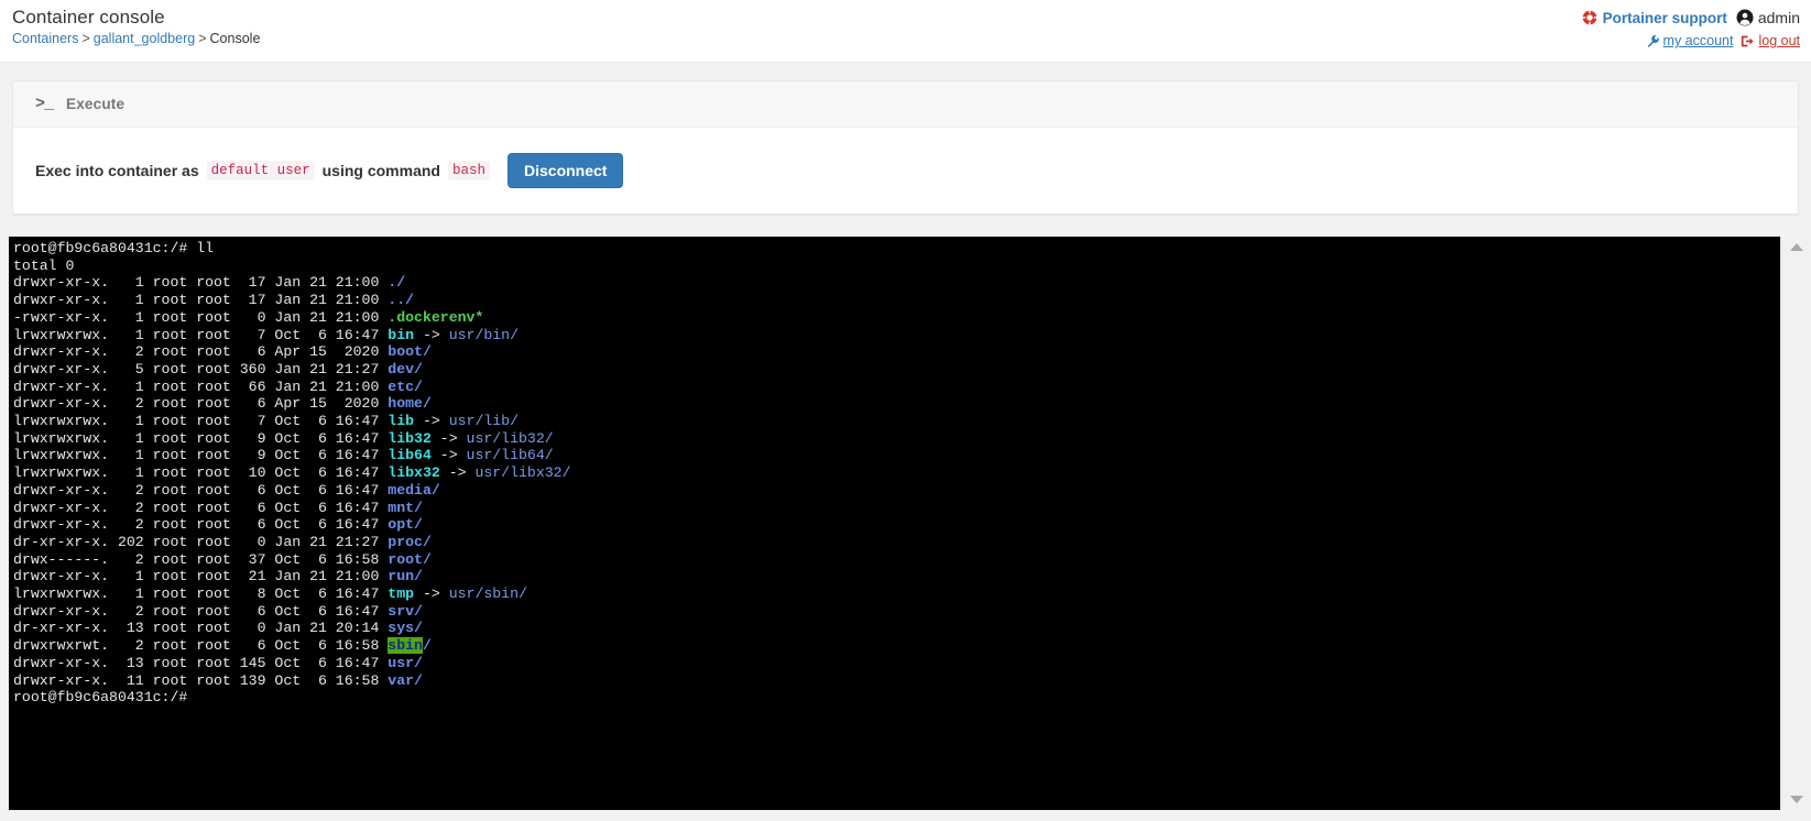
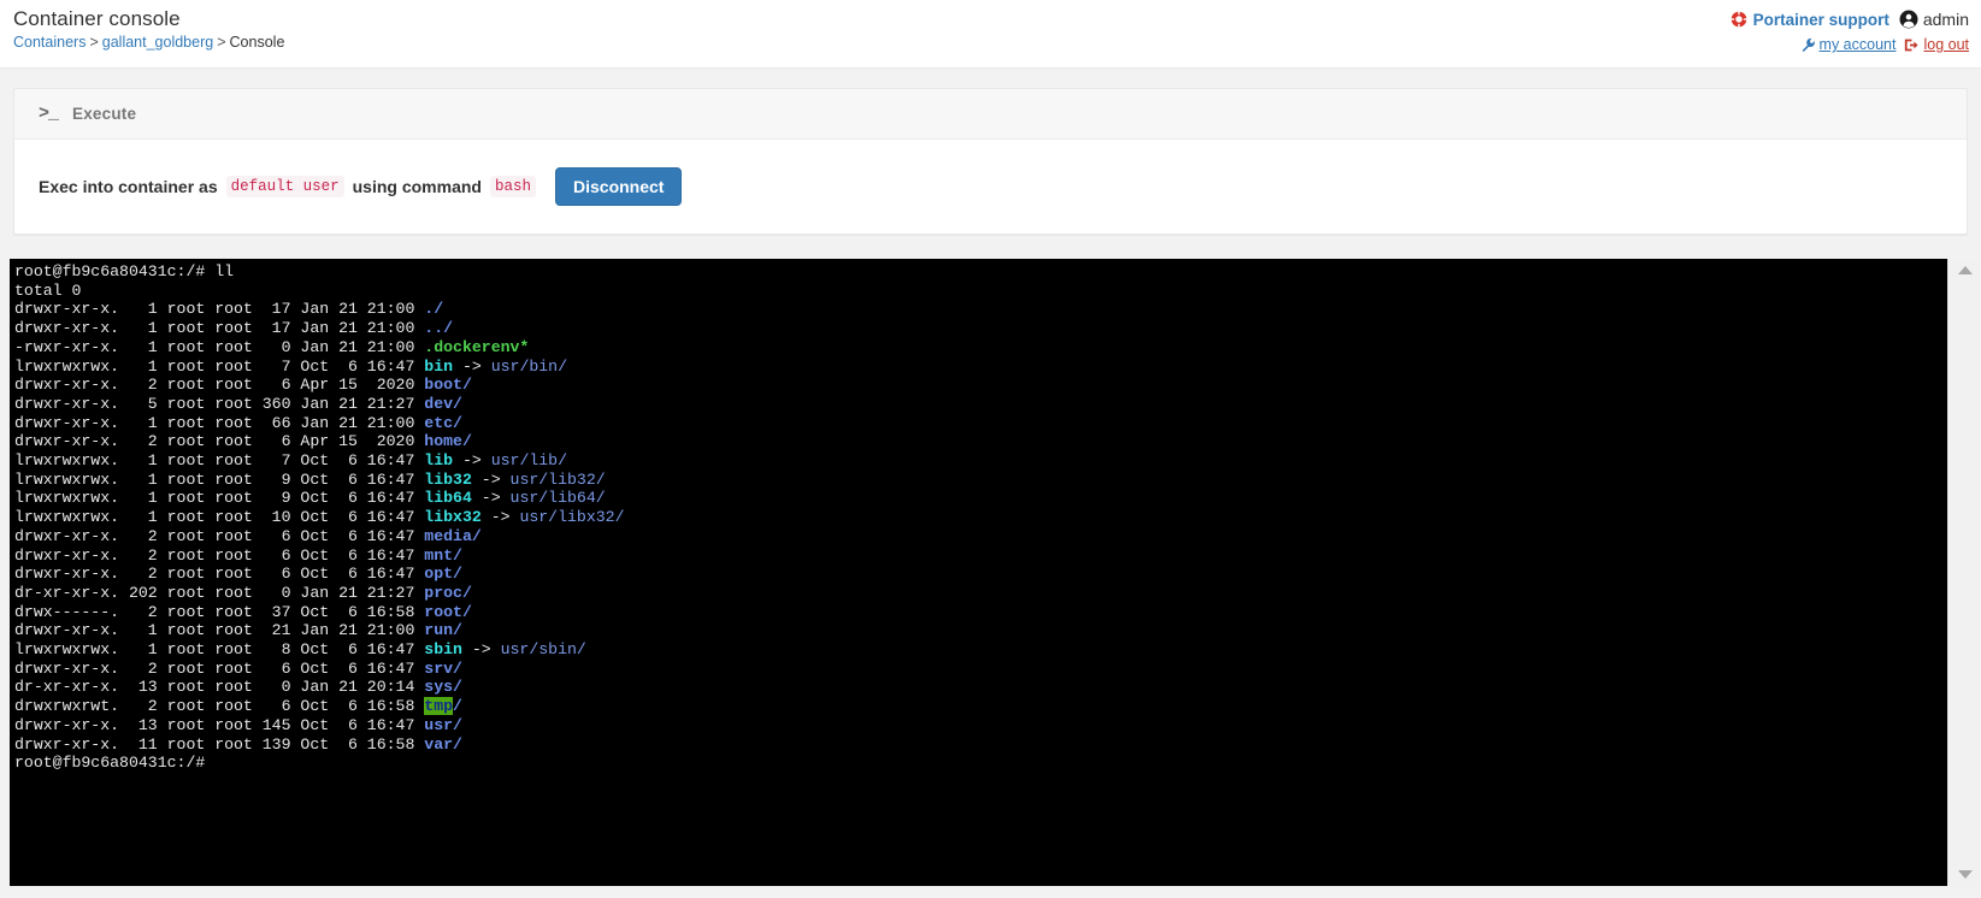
  Container console
  Containers > gallant_goldberg > Console
  Portainer support
  admin
  my account
  log out
  >_
  Execute
  Exec into container as
  default user
  using command
  bash
  Disconnect
  root@fb9c6a80431c:/# ll
  total 0
  drwxr-xr-x. 1 root root 17 Jan 21 21:00 ./
  drwxr-xr-x. 1 root root 17 Jan 21 21:00 ../
  -rwxr-xr-x. 1 root root 0 Jan 21 21:00 .dockerenv*
  lrwxrwxrwx. 1 root root 7 Oct 6 16:47 bin -> usr/bin/
  drwxr-xr-x. 2 root root 6 Apr 15 2020 boot/
  drwxr-xr-x. 5 root root 360 Jan 21 21:27 dev/
  drwxr-xr-x. 1 root root 66 Jan 21 21:00 etc/
  drwxr-xr-x. 2 root root 6 Apr 15 2020 home/
  lrwxrwxrwx. 1 root root 7 Oct 6 16:47 lib -> usr/lib/
  lrwxrwxrwx. 1 root root 9 Oct 6 16:47 lib32 -> usr/lib32/
  lrwxrwxrwx. 1 root root 9 Oct 6 16:47 lib64 -> usr/lib64/
  lrwxrwxrwx. 1 root root 10 Oct 6 16:47 libx32 -> usr/libx32/
  drwxr-xr-x. 2 root root 6 Oct 6 16:47 media/
  drwxr-xr-x. 2 root root 6 Oct 6 16:47 mnt/
  drwxr-xr-x. 2 root root 6 Oct 6 16:47 opt/
  dr-xr-xr-x. 202 root root 0 Jan 21 21:27 proc/
  drwx------. 2 root root 37 Oct 6 16:58 root/
  drwxr-xr-x. 1 root root 21 Jan 21 21:00 run/
- lrwxrwxrwx. 1 root root 8 Oct 6 16:47 tmp -> usr/sbin/
+ lrwxrwxrwx. 1 root root 8 Oct 6 16:47 sbin -> usr/sbin/
  drwxr-xr-x. 2 root root 6 Oct 6 16:47 srv/
  dr-xr-xr-x. 13 root root 0 Jan 21 20:14 sys/
- drwxrwxrwt. 2 root root 6 Oct 6 16:58 sbin/
+ drwxrwxrwt. 2 root root 6 Oct 6 16:58 tmp/
  drwxr-xr-x. 13 root root 145 Oct 6 16:47 usr/
  drwxr-xr-x. 11 root root 139 Oct 6 16:58 var/
  root@fb9c6a80431c:/#
